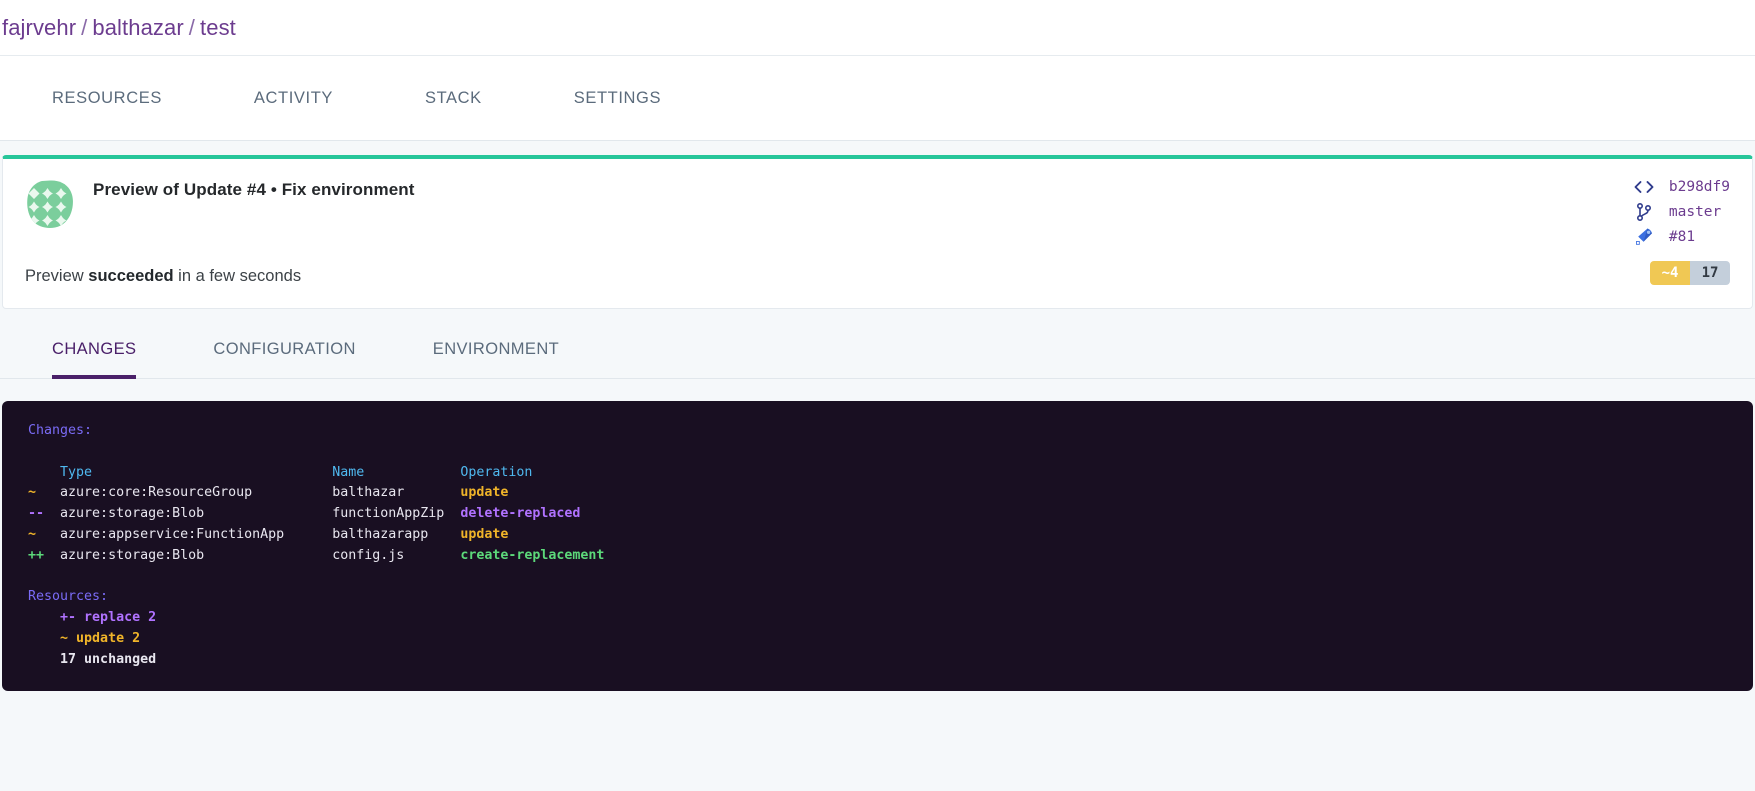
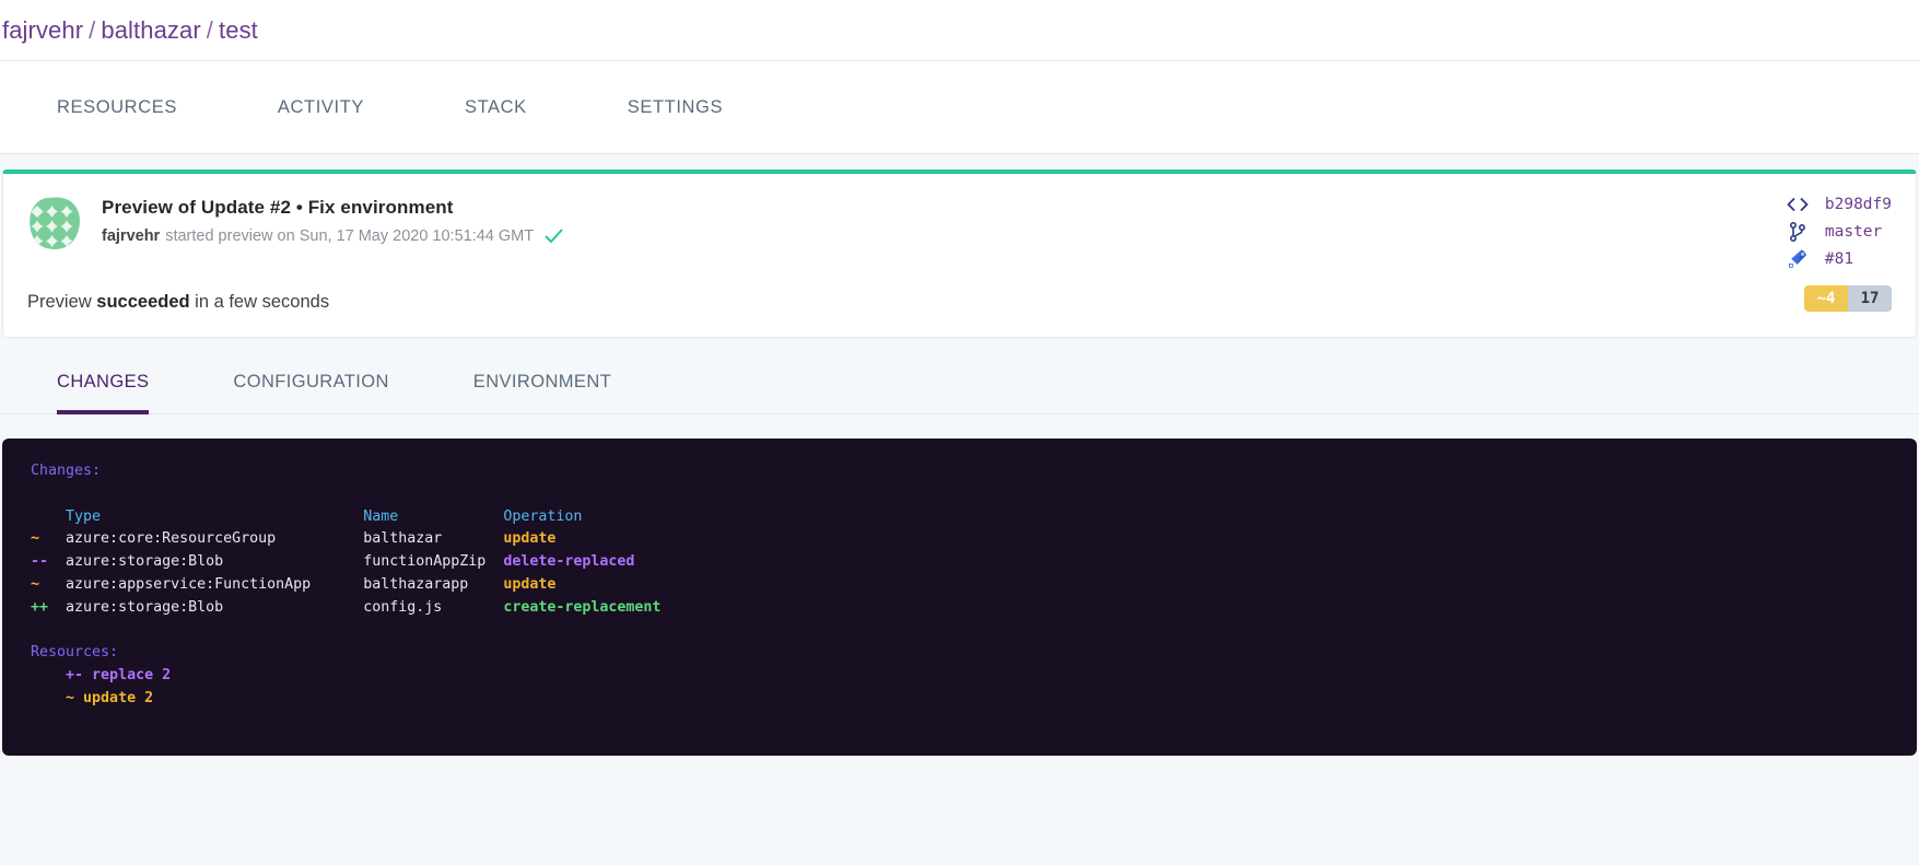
  fajrvehr / balthazar / test
  RESOURCES
  ACTIVITY
  STACK
  SETTINGS
- Preview of Update #4 • Fix environment
+ Preview of Update #2 • Fix environment
+ fajrvehr
+ started preview on Sun, 17 May 2020 10:51:44 GMT
  Preview succeeded in a few seconds
  b298df9
  master
  #81
  ~4
  17
  CHANGES
  CONFIGURATION
  ENVIRONMENT
  Changes:
  Type Name Operation
  ~ azure:core:ResourceGroup balthazar update
  -- azure:storage:Blob functionAppZip delete-replaced
  ~ azure:appservice:FunctionApp balthazarapp update
  ++ azure:storage:Blob config.js create-replacement
  Resources:
  +- replace 2
  ~ update 2
- 17 unchanged
